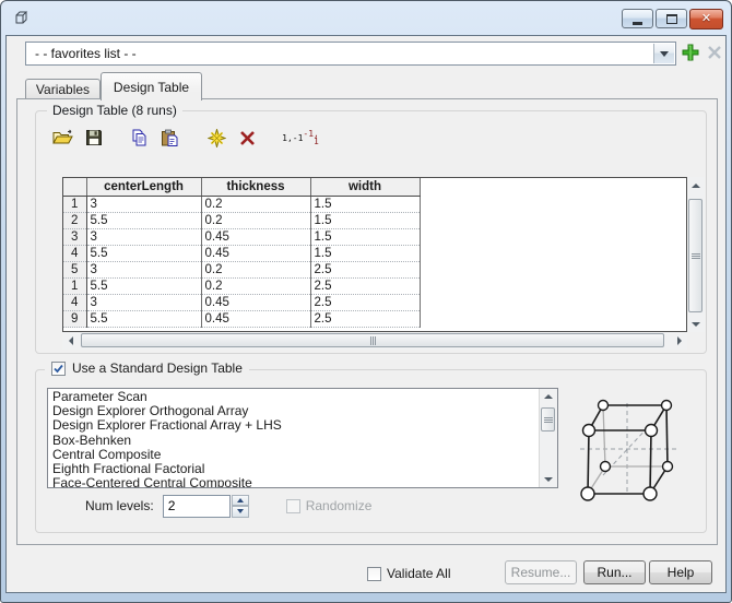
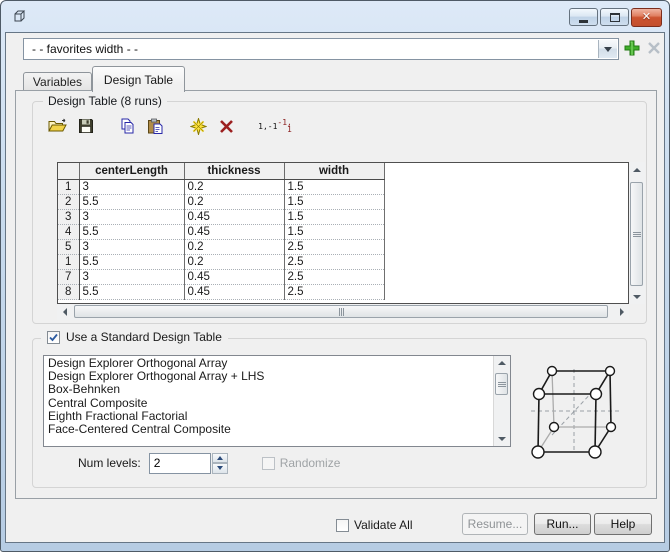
  ✕
- - - favorites list - -
+ - - favorites width - -
  Variables
  Design Table
  Design Table (8 runs)
  1,-1
  -1, 1
  	centerLength	thickness	width
  1	3	0.2	1.5
  2	5.5	0.2	1.5
  3	3	0.45	1.5
  4	5.5	0.45	1.5
  5	3	0.2	2.5
  1	5.5	0.2	2.5
- 4	3	0.45	2.5
+ 7	3	0.45	2.5
- 9	5.5	0.45	2.5
+ 8	5.5	0.45	2.5
  Use a Standard Design Table
- Parameter Scan
  Design Explorer Orthogonal Array
- Design Explorer Fractional Array + LHS
+ Design Explorer Orthogonal Array + LHS
  Box-Behnken
  Central Composite
  Eighth Fractional Factorial
  Face-Centered Central Composite
  Num levels:
  2
  Randomize
  Validate All
  Resume...
  Run...
  Help
